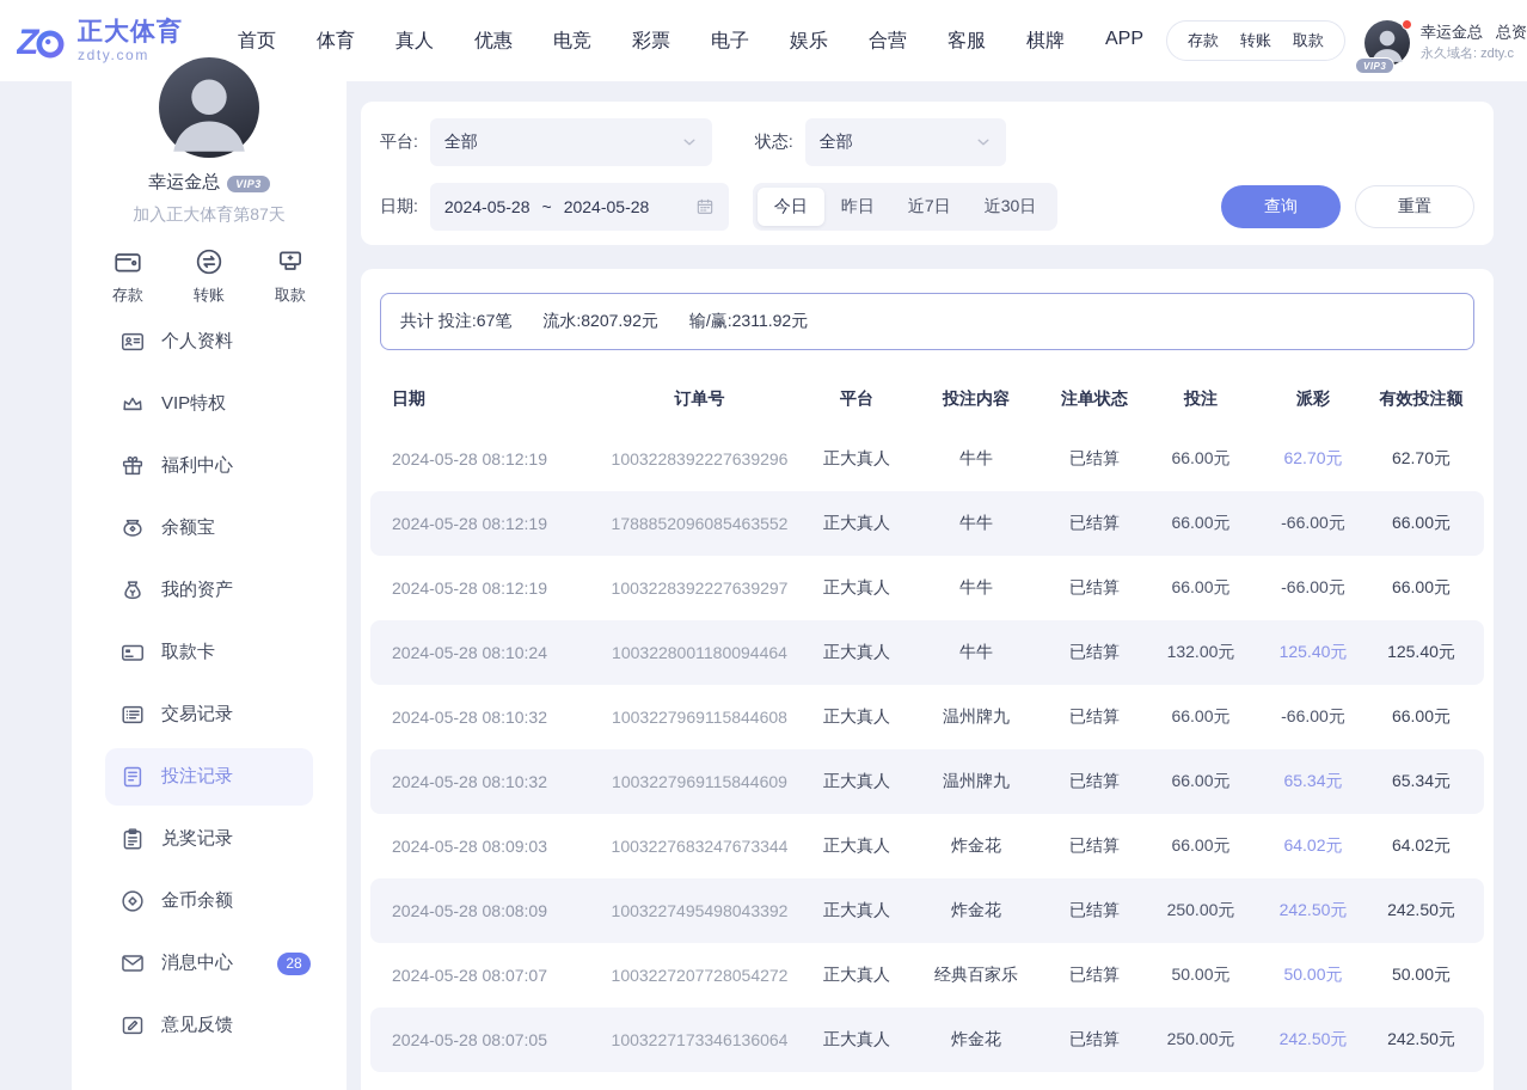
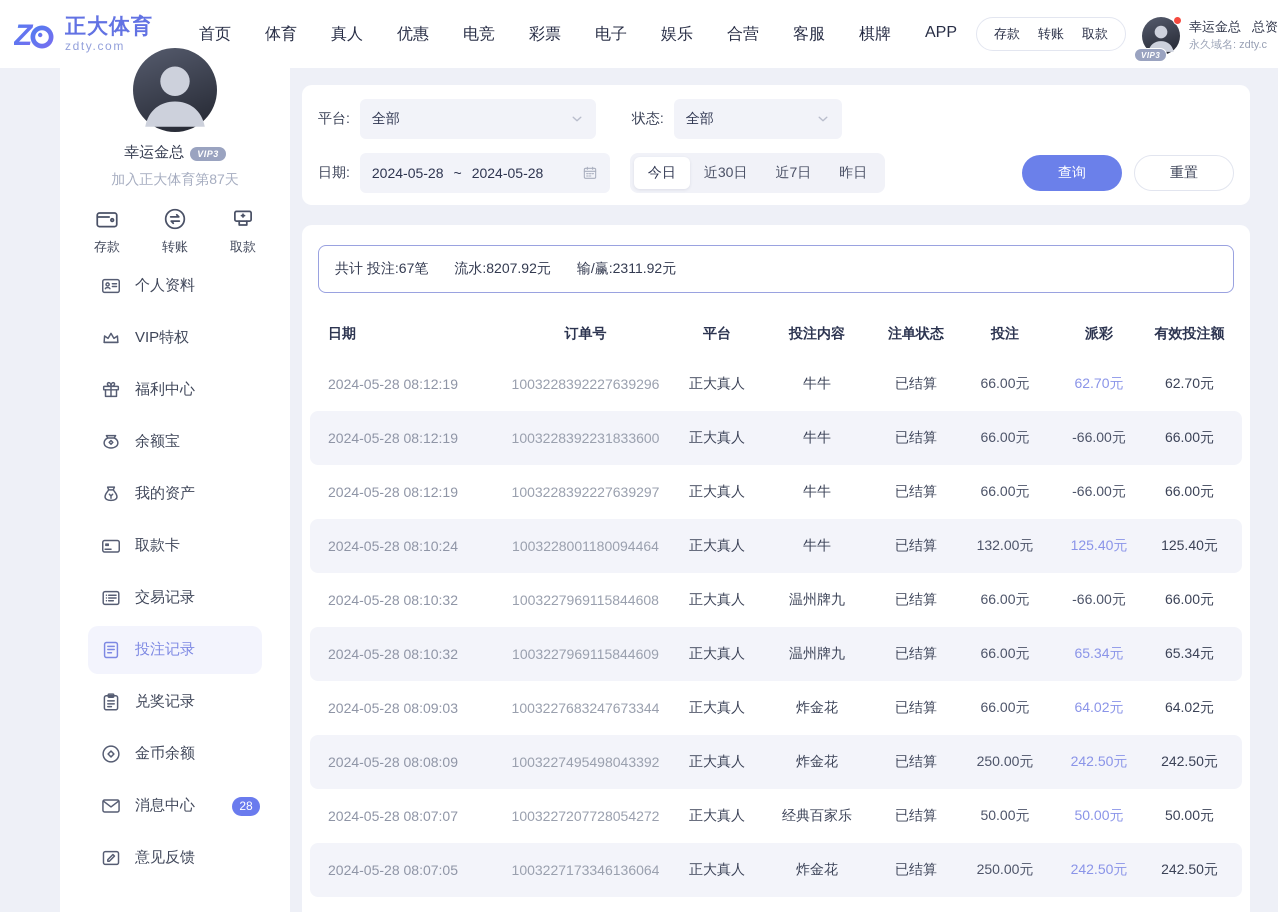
  Z
  正大体育
  zdty.com
  首页
  体育
  真人
  优惠
  电竞
  彩票
  电子
  娱乐
  合营
  客服
  棋牌
  APP
  存款
  转账
  取款
  VIP3
  幸运金总 总资
  永久域名: zdty.c
  幸运金总
  VIP3
  加入正大体育第87天
  存款
  转账
  取款
  个人资料
  VIP特权
  福利中心
  余额宝
  我的资产
  取款卡
  交易记录
  投注记录
  兑奖记录
  金币余额
  消息中心
  28
  意见反馈
  平台:
  全部
  状态:
  全部
  日期:
  2024-05-28
  ~
  2024-05-28
  今日
- 昨日
+ 近30日
  近7日
- 近30日
+ 昨日
  查询
  重置
  共计 投注:67笔
  流水:8207.92元
  输/赢:2311.92元
  日期
  订单号
  平台
  投注内容
  注单状态
  投注
  派彩
  有效投注额
  2024-05-28 08:12:19
  1003228392227639296
  正大真人
  牛牛
  已结算
  66.00元
  62.70元
  62.70元
  2024-05-28 08:12:19
- 1788852096085463552
+ 1003228392231833600
  正大真人
  牛牛
  已结算
  66.00元
  -66.00元
  66.00元
  2024-05-28 08:12:19
  1003228392227639297
  正大真人
  牛牛
  已结算
  66.00元
  -66.00元
  66.00元
  2024-05-28 08:10:24
  1003228001180094464
  正大真人
  牛牛
  已结算
  132.00元
  125.40元
  125.40元
  2024-05-28 08:10:32
  1003227969115844608
  正大真人
  温州牌九
  已结算
  66.00元
  -66.00元
  66.00元
  2024-05-28 08:10:32
  1003227969115844609
  正大真人
  温州牌九
  已结算
  66.00元
  65.34元
  65.34元
  2024-05-28 08:09:03
  1003227683247673344
  正大真人
  炸金花
  已结算
  66.00元
  64.02元
  64.02元
  2024-05-28 08:08:09
  1003227495498043392
  正大真人
  炸金花
  已结算
  250.00元
  242.50元
  242.50元
  2024-05-28 08:07:07
  1003227207728054272
  正大真人
  经典百家乐
  已结算
  50.00元
  50.00元
  50.00元
  2024-05-28 08:07:05
  1003227173346136064
  正大真人
  炸金花
  已结算
  250.00元
  242.50元
  242.50元
